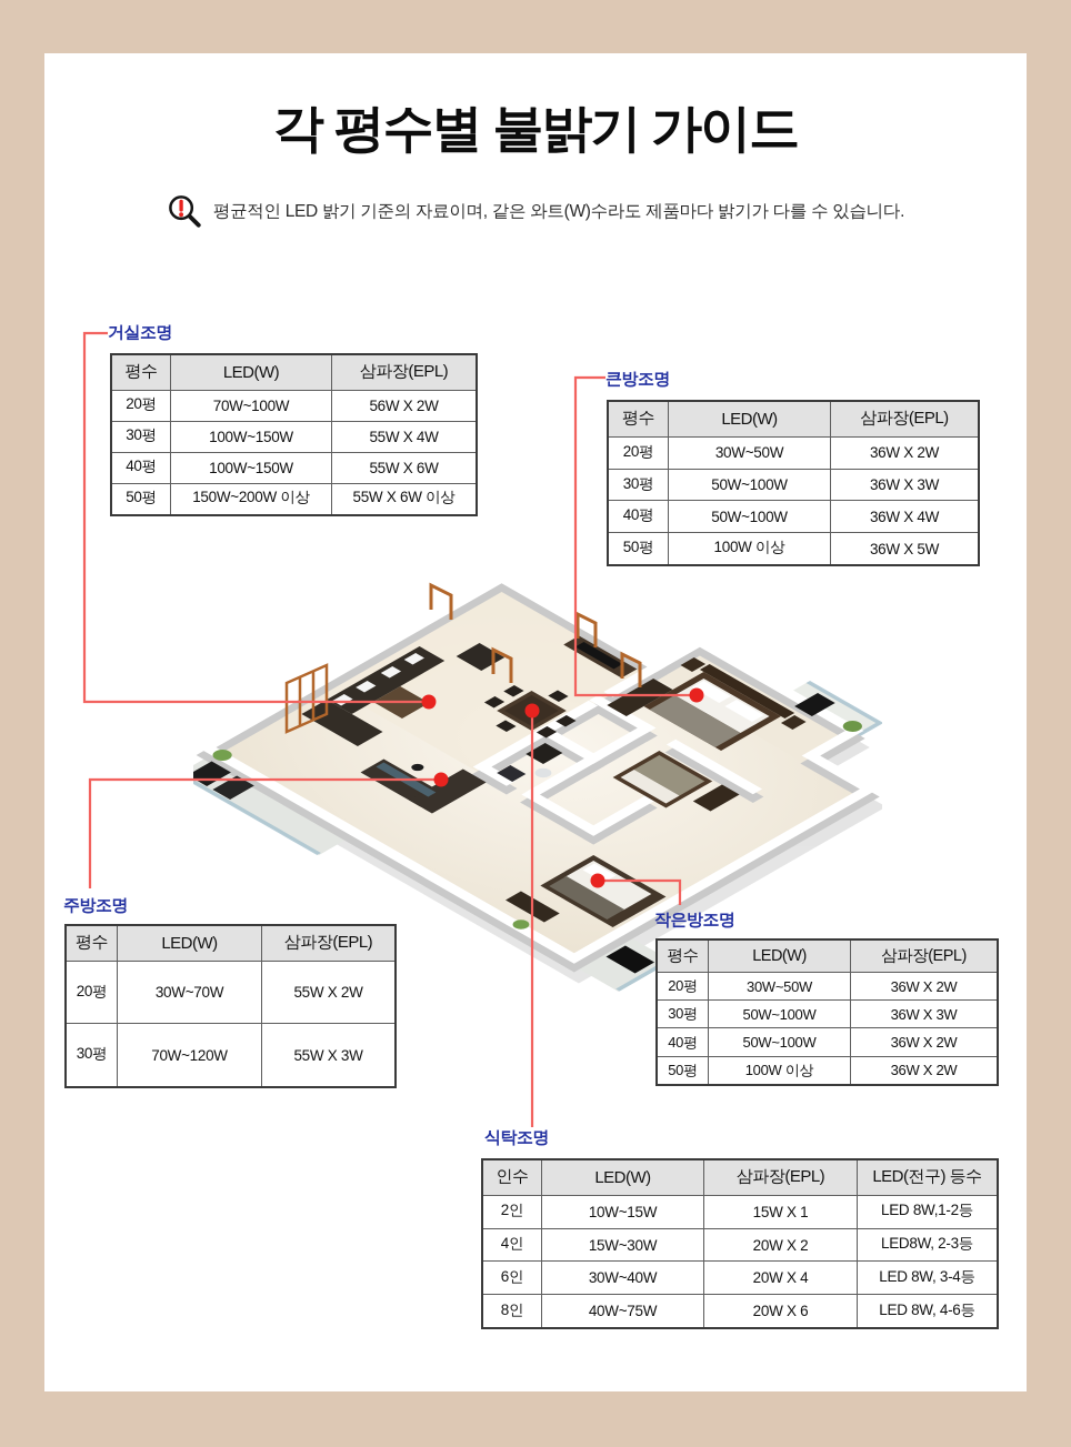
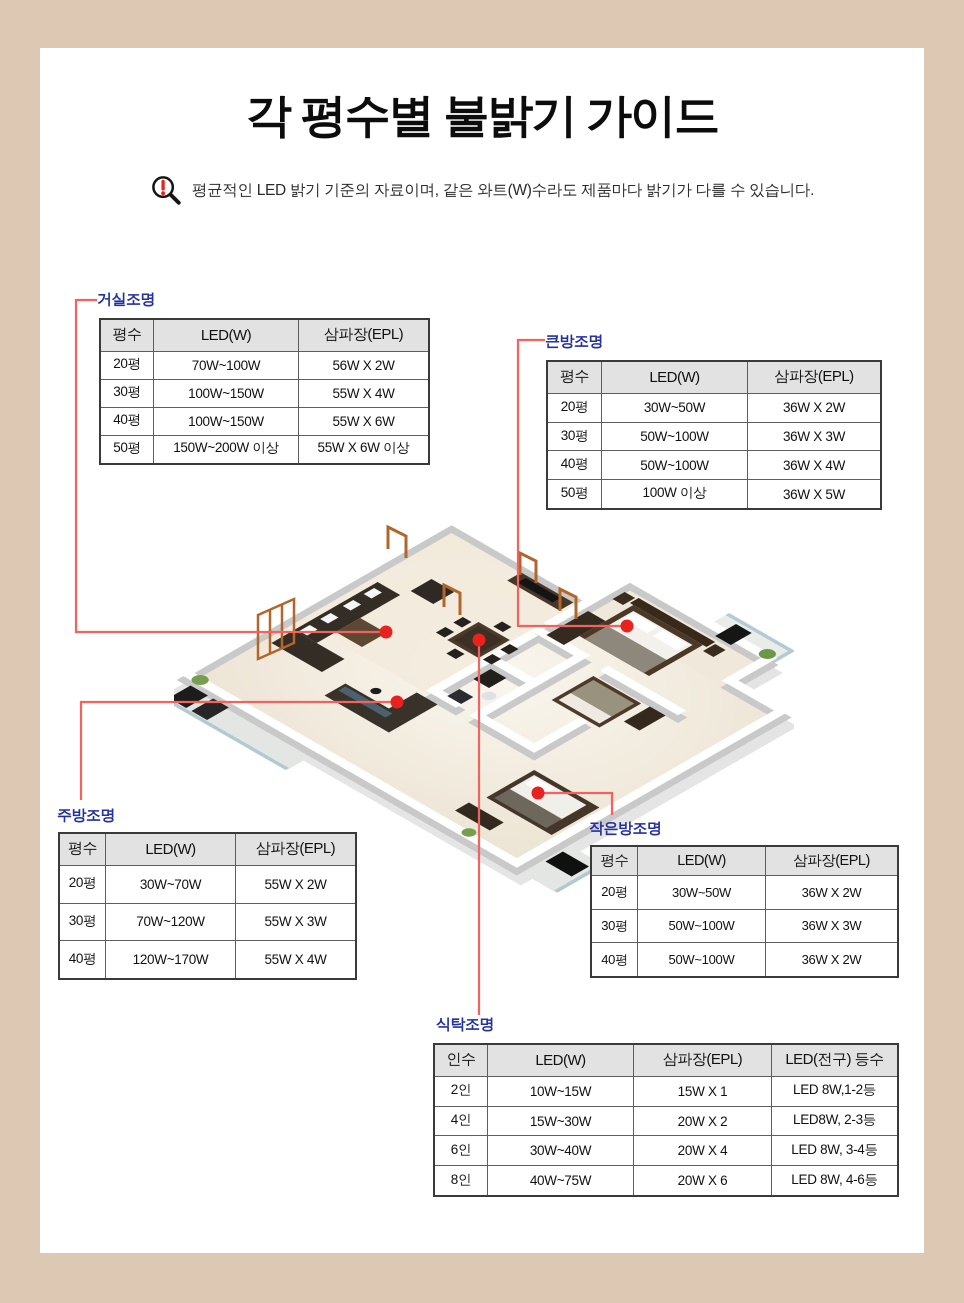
  각 평수별 불밝기 가이드
  평균적인 LED 밝기 기준의 자료이며, 같은 와트(W)수라도 제품마다 밝기가 다를 수 있습니다.
  거실조명
  큰방조명
  주방조명
  작은방조명
  식탁조명
  평수	LED(W)	삼파장(EPL)
  20평	70W~100W	56W X 2W
  30평	100W~150W	55W X 4W
  40평	100W~150W	55W X 6W
  50평	150W~200W 이상	55W X 6W 이상
  평수	LED(W)	삼파장(EPL)
  20평	30W~50W	36W X 2W
  30평	50W~100W	36W X 3W
  40평	50W~100W	36W X 4W
  50평	100W 이상	36W X 5W
  평수	LED(W)	삼파장(EPL)
  20평	30W~70W	55W X 2W
  30평	70W~120W	55W X 3W
+ 40평	120W~170W	55W X 4W
  평수	LED(W)	삼파장(EPL)
  20평	30W~50W	36W X 2W
  30평	50W~100W	36W X 3W
  40평	50W~100W	36W X 2W
- 50평	100W 이상	36W X 2W
  인수	LED(W)	삼파장(EPL)	LED(전구) 등수
  2인	10W~15W	15W X 1	LED 8W,1-2등
  4인	15W~30W	20W X 2	LED8W, 2-3등
  6인	30W~40W	20W X 4	LED 8W, 3-4등
  8인	40W~75W	20W X 6	LED 8W, 4-6등
